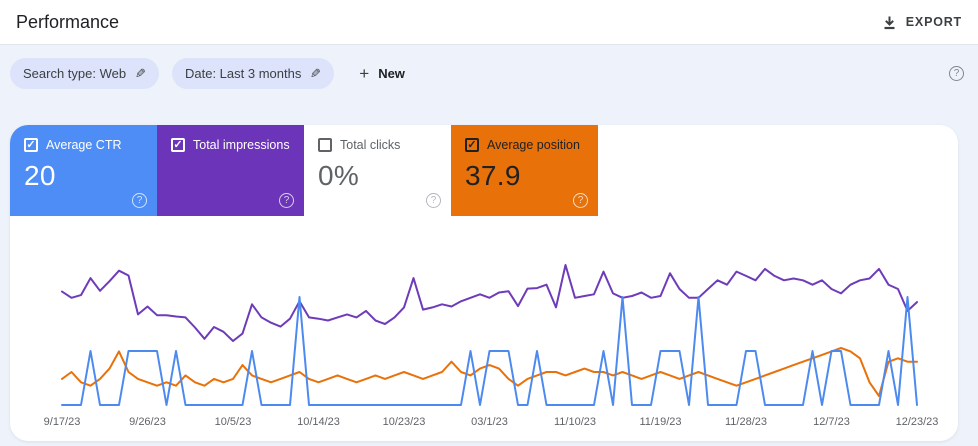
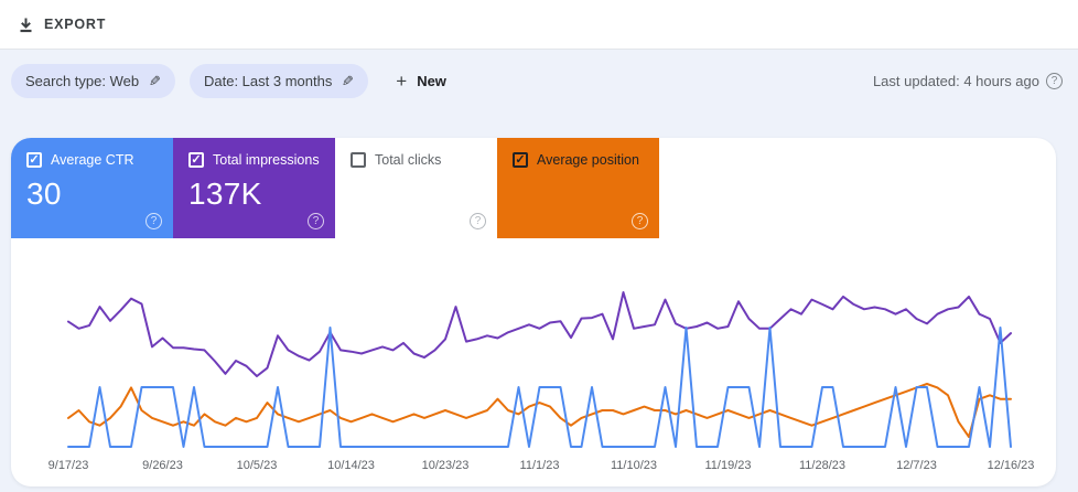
- Performance
  EXPORT
  Search type: Web
  Date: Last 3 months
  +
  New
+ Last updated: 4 hours ago
  ?
  ✓
  Average CTR
- 20
+ 30
  ?
  ✓
  Total impressions
+ 137K
  ?
  Total clicks
- 0%
  ?
  ✓
  Average position
- 37.9
  ?
  9/17/23
  9/26/23
  10/5/23
  10/14/23
  10/23/23
- 03/1/23
+ 11/1/23
  11/10/23
  11/19/23
  11/28/23
  12/7/23
- 12/23/23
+ 12/16/23
